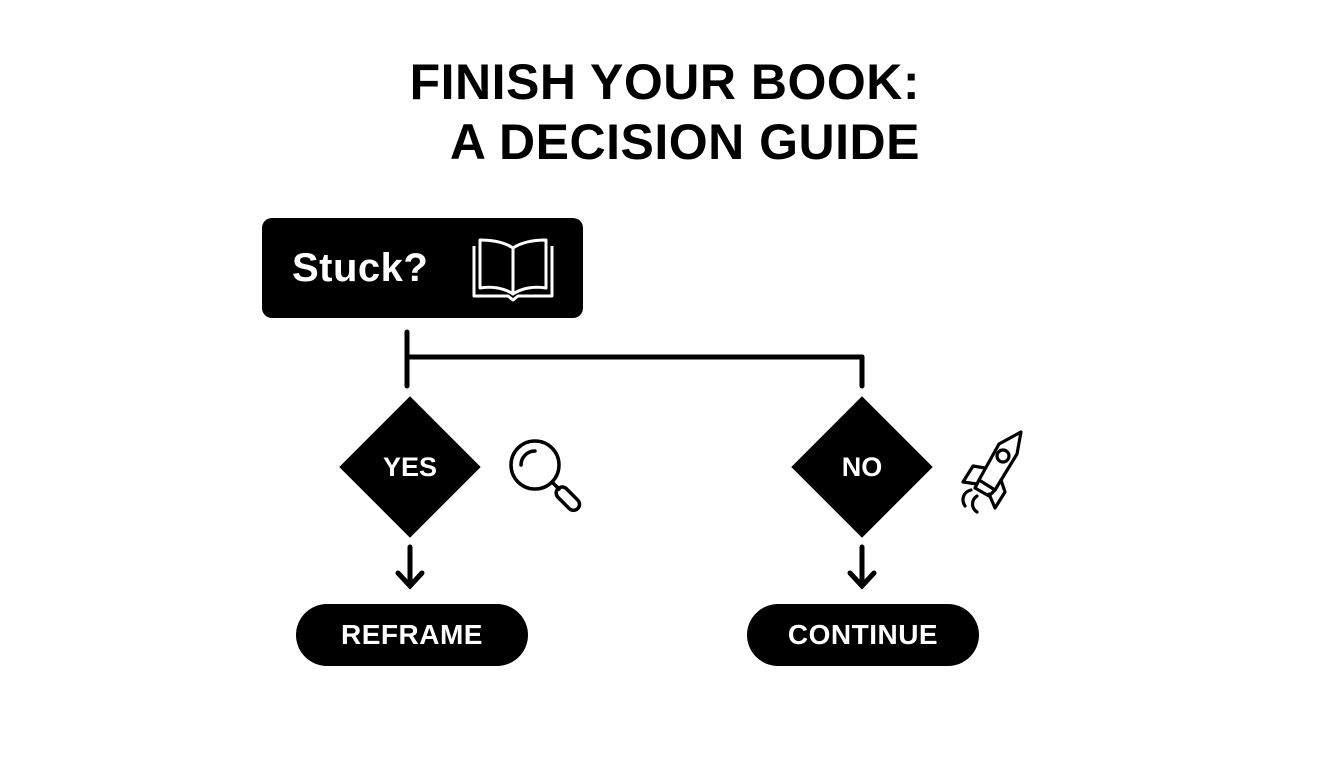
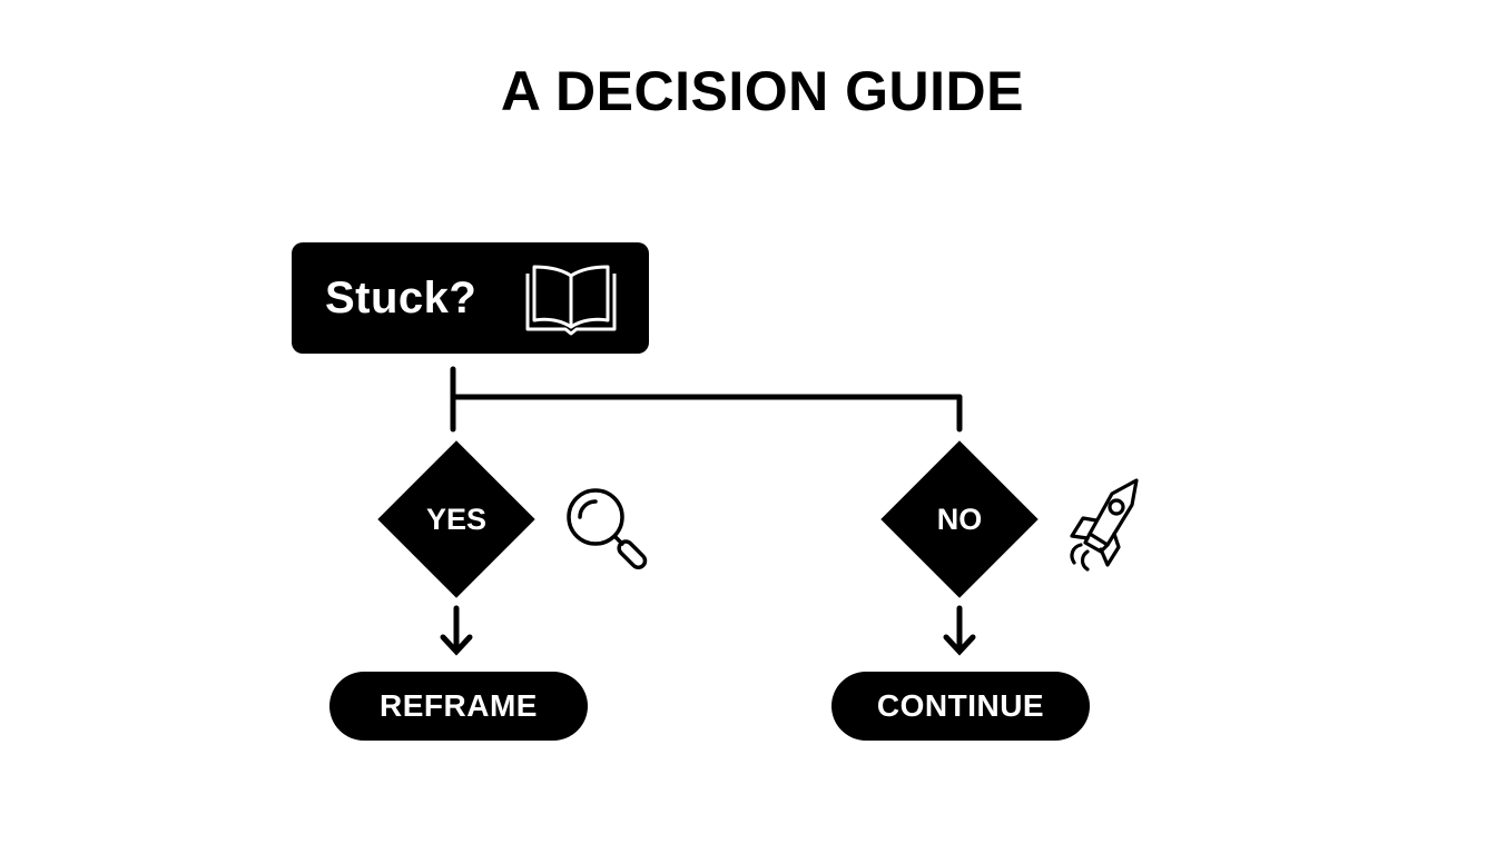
- FINISH YOUR BOOK:
  A DECISION GUIDE
  Stuck?
  YES
  NO
  REFRAME
  CONTINUE
